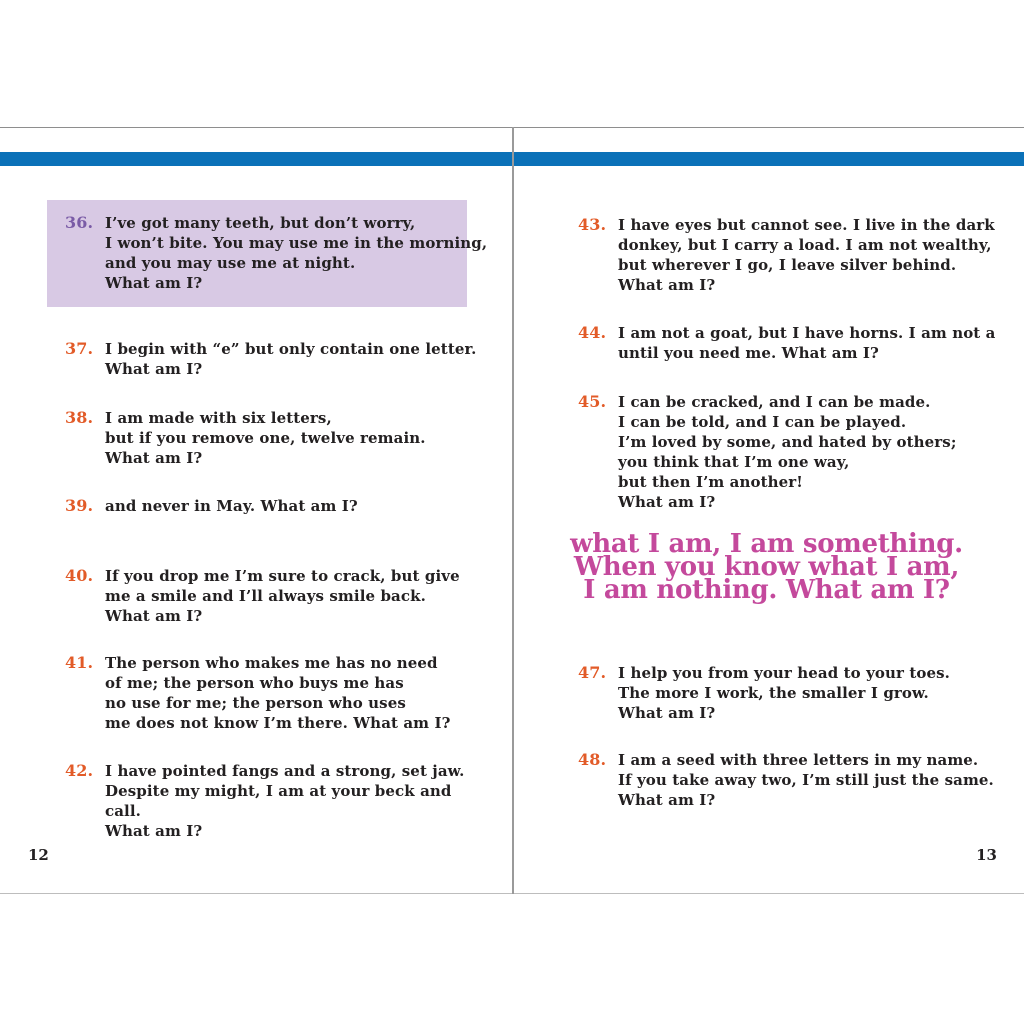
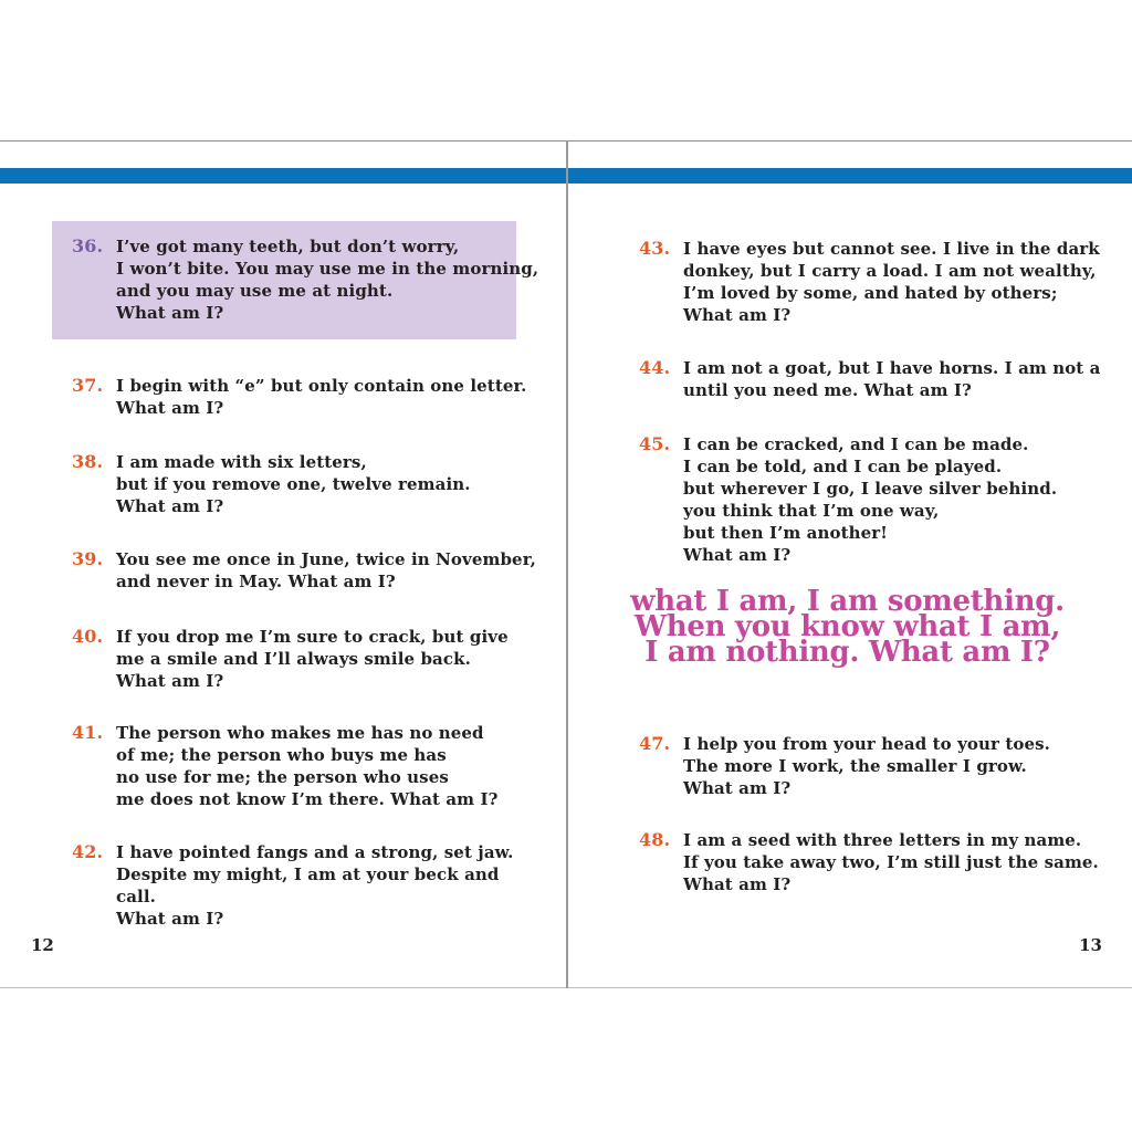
  36.
  I’ve got many teeth, but don’t worry,
  I won’t bite. You may use me in the morning,
  and you may use me at night.
  What am I?
  37.
  I begin with “e” but only contain one letter.
  What am I?
  38.
  I am made with six letters,
  but if you remove one, twelve remain.
  What am I?
  39.
+ You see me once in June, twice in November,
  and never in May. What am I?
  40.
  If you drop me I’m sure to crack, but give
  me a smile and I’ll always smile back.
  What am I?
  41.
  The person who makes me has no need
  of me; the person who buys me has
  no use for me; the person who uses
  me does not know I’m there. What am I?
  42.
  I have pointed fangs and a strong, set jaw.
  Despite my might, I am at your beck and call.
  What am I?
  12
  43.
  I have eyes but cannot see. I live in the dark
  donkey, but I carry a load. I am not wealthy,
- but wherever I go, I leave silver behind.
+ I’m loved by some, and hated by others;
  What am I?
  44.
  I am not a goat, but I have horns. I am not a
  until you need me. What am I?
  45.
  I can be cracked, and I can be made.
  I can be told, and I can be played.
- I’m loved by some, and hated by others;
+ but wherever I go, I leave silver behind.
  you think that I’m one way,
  but then I’m another!
  What am I?
  what I am, I am something.
  When you know what I am,
  I am nothing. What am I?
  47.
  I help you from your head to your toes.
  The more I work, the smaller I grow.
  What am I?
  48.
  I am a seed with three letters in my name.
  If you take away two, I’m still just the same.
  What am I?
  13
